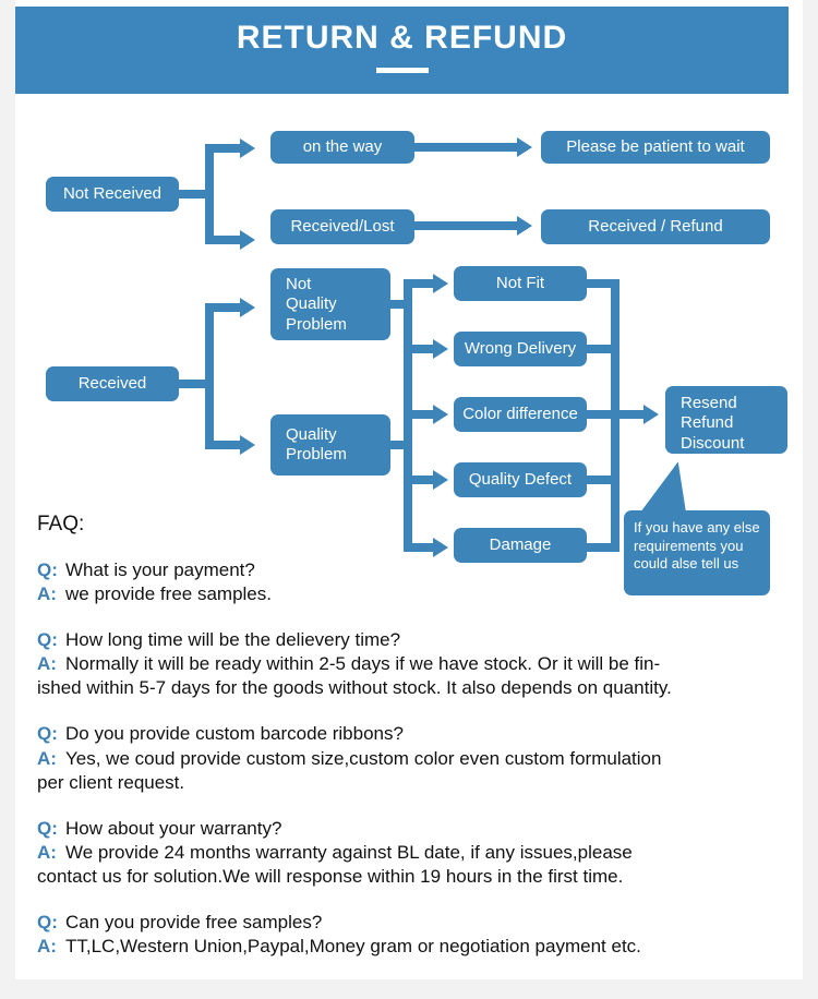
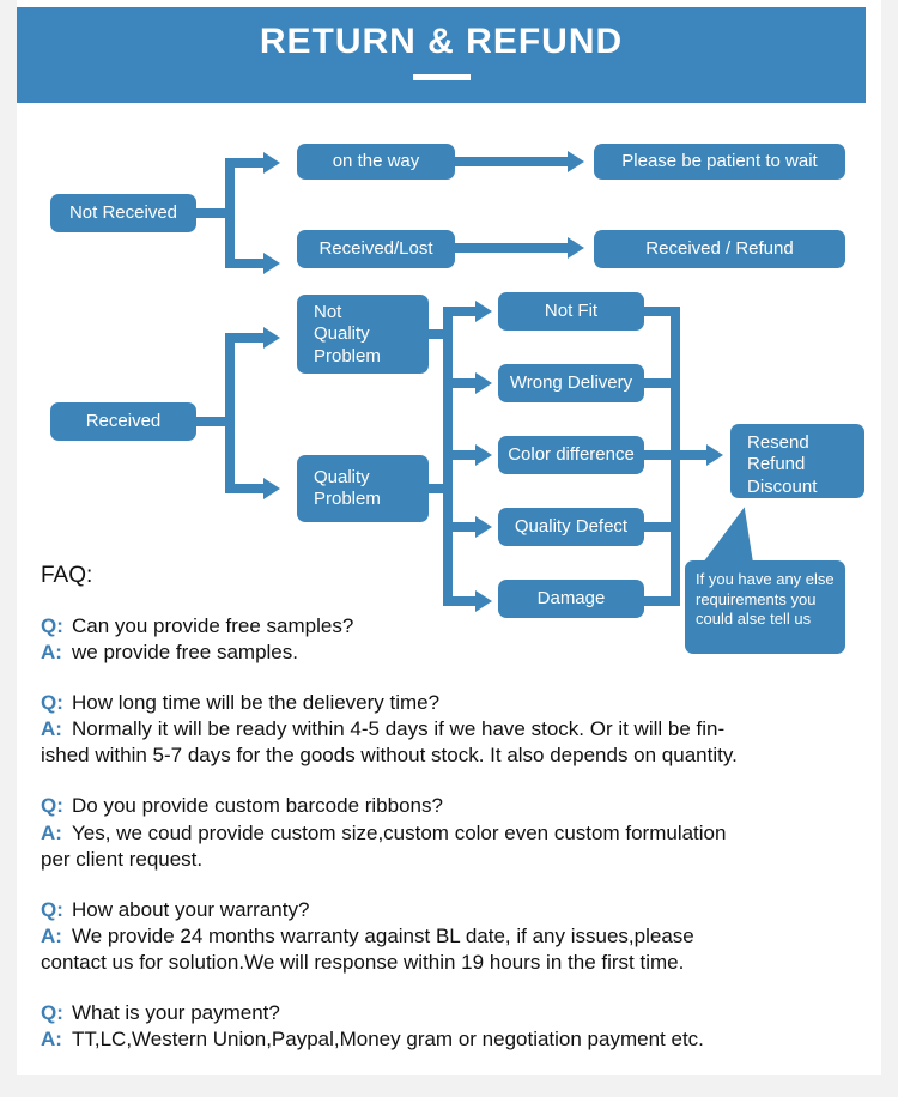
  RETURN & REFUND
  Not Received
  on the way
  Received/Lost
  Please be patient to wait
  Received / Refund
  Received
  Not
  Quality
  Problem
  Quality
  Problem
  Not Fit
  Wrong Delivery
  Color difference
  Quality Defect
  Damage
  Resend
  Refund
  Discount
  If you have any else
  requirements you
  could alse tell us
  FAQ:
- Q: What is your payment?
+ Q: Can you provide free samples?
  A: we provide free samples.
  Q: How long time will be the delievery time?
- A: Normally it will be ready within 2-5 days if we have stock. Or it will be fin-
+ A: Normally it will be ready within 4-5 days if we have stock. Or it will be fin-
  ished within 5-7 days for the goods without stock. It also depends on quantity.
  Q: Do you provide custom barcode ribbons?
  A: Yes, we coud provide custom size,custom color even custom formulation
  per client request.
  Q: How about your warranty?
  A: We provide 24 months warranty against BL date, if any issues,please
  contact us for solution.We will response within 19 hours in the first time.
- Q: Can you provide free samples?
+ Q: What is your payment?
  A: TT,LC,Western Union,Paypal,Money gram or negotiation payment etc.
